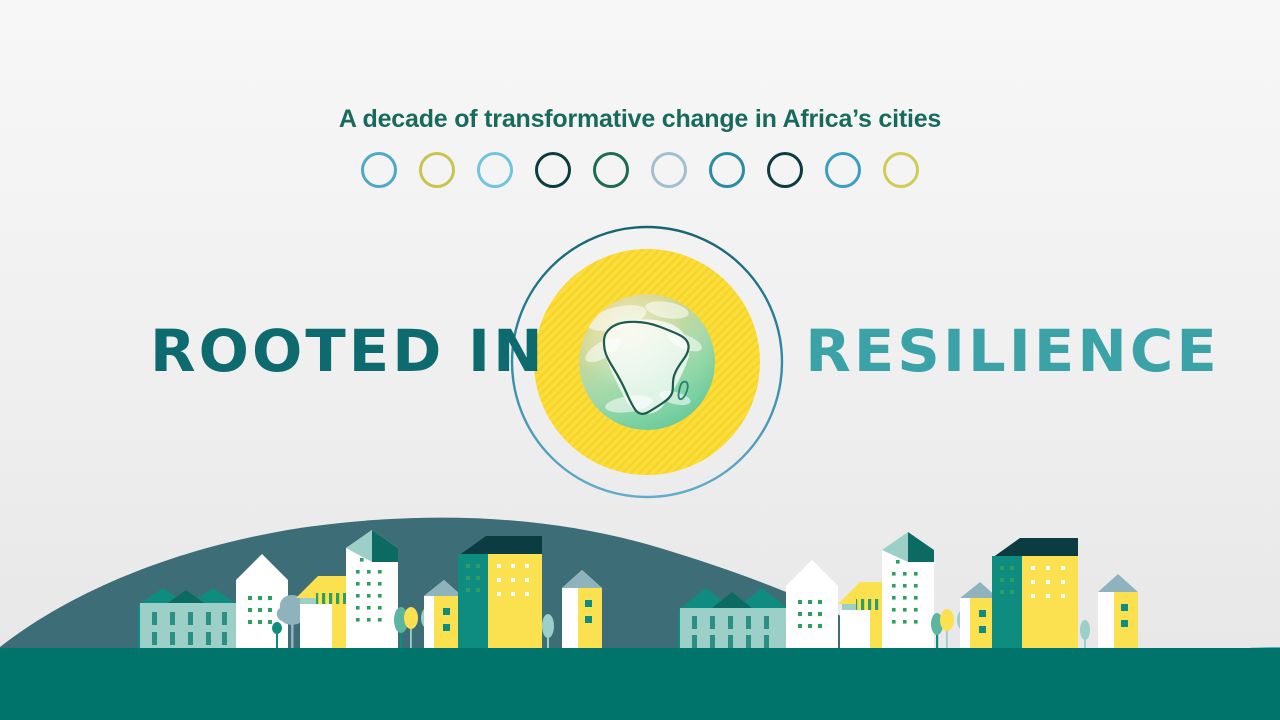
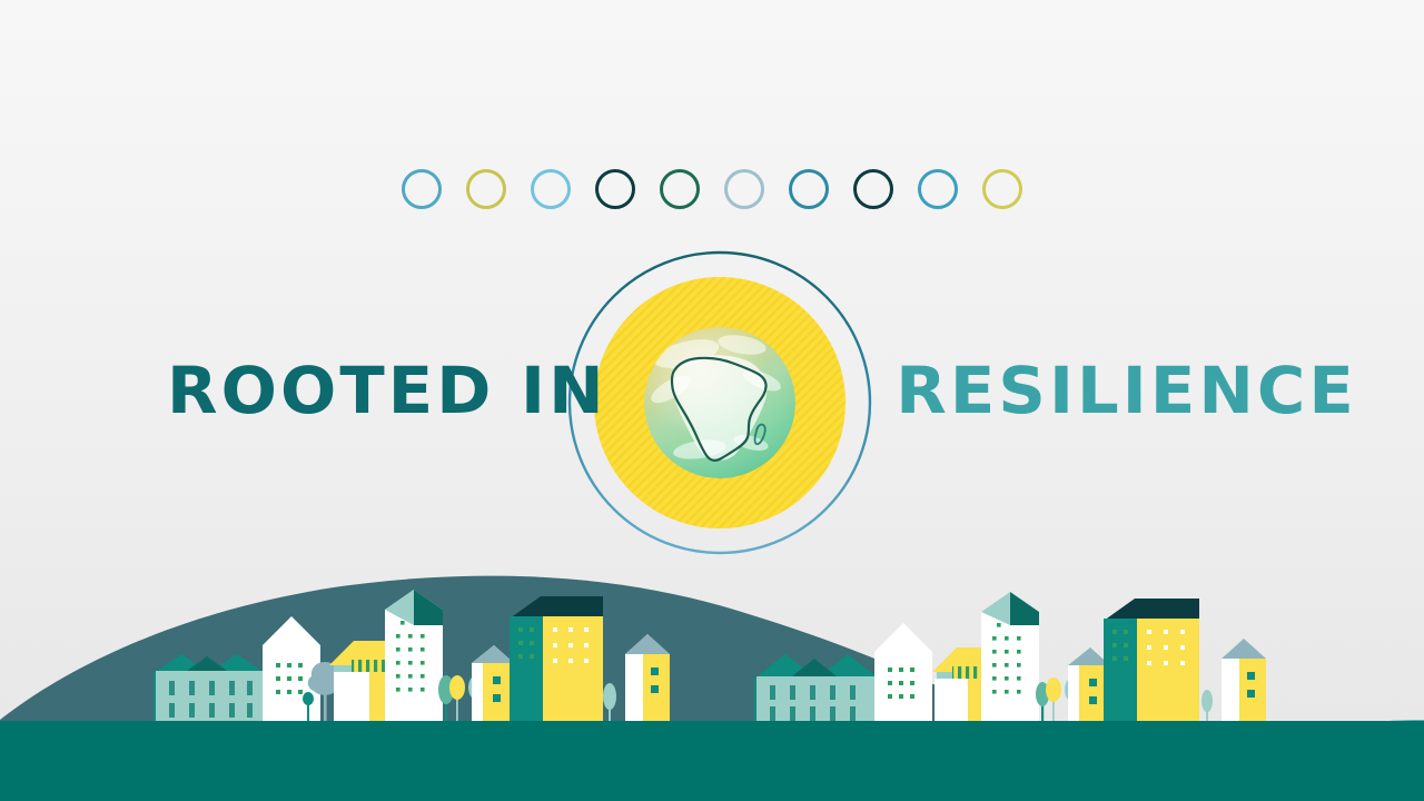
- A decade of transformative change in Africa’s cities
  ROOTED IN
  RESILIENCE
